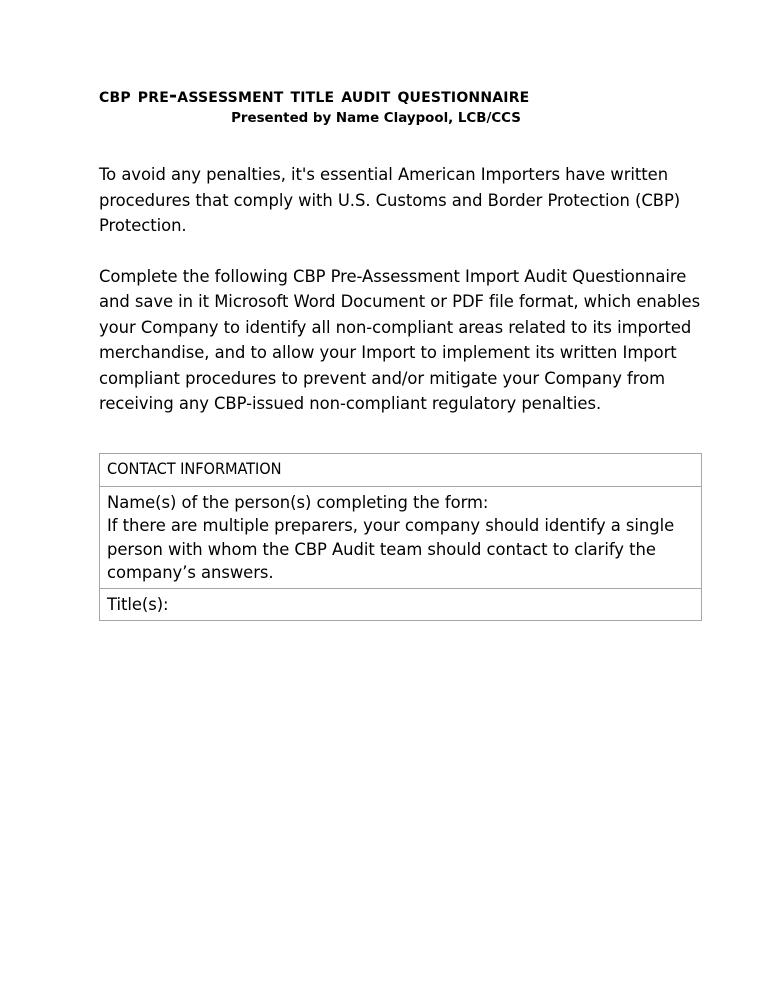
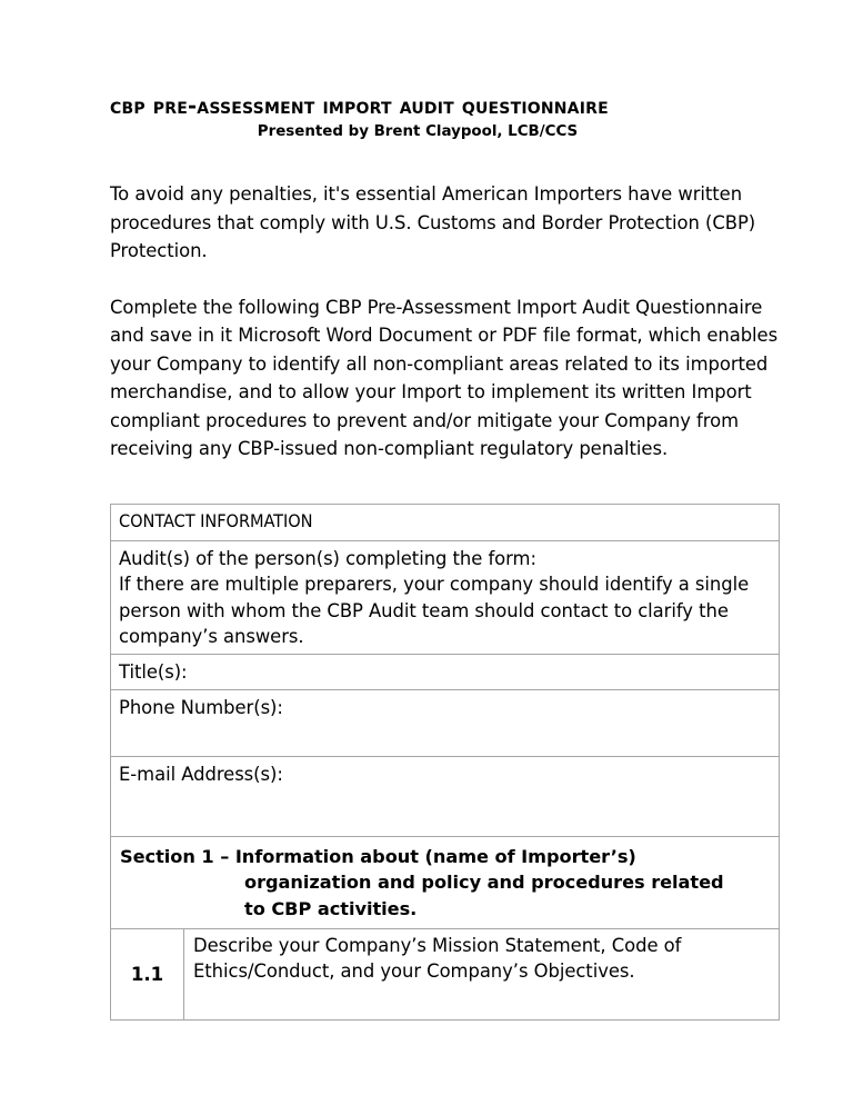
- cbp pre-assessment title audit questionnaire
+ cbp pre-assessment import audit questionnaire
- Presented by Name Claypool, LCB/CCS
+ Presented by Brent Claypool, LCB/CCS
  To avoid any penalties, it's essential American Importers have written procedures that comply with U.S. Customs and Border Protection (CBP) Protection.
  Complete the following CBP Pre-Assessment Import Audit Questionnaire and save in it Microsoft Word Document or PDF file format, which enables your Company to identify all non-compliant areas related to its imported merchandise, and to allow your Import to implement its written Import compliant procedures to prevent and/or mitigate your Company from receiving any CBP-issued non-compliant regulatory penalties.
  CONTACT INFORMATION
- Name(s) of the person(s) completing the form: If there are multiple preparers, your company should identify a single person with whom the CBP Audit team should contact to clarify the company’s answers.
+ Audit(s) of the person(s) completing the form: If there are multiple preparers, your company should identify a single person with whom the CBP Audit team should contact to clarify the company’s answers.
  Title(s):
+ Phone Number(s):
+ E-mail Address(s):
+ Section 1 – Information about (name of Importer’s) organization and policy and procedures related to CBP activities.
+ 1.1	Describe your Company’s Mission Statement, Code of Ethics/Conduct, and your Company’s Objectives.
